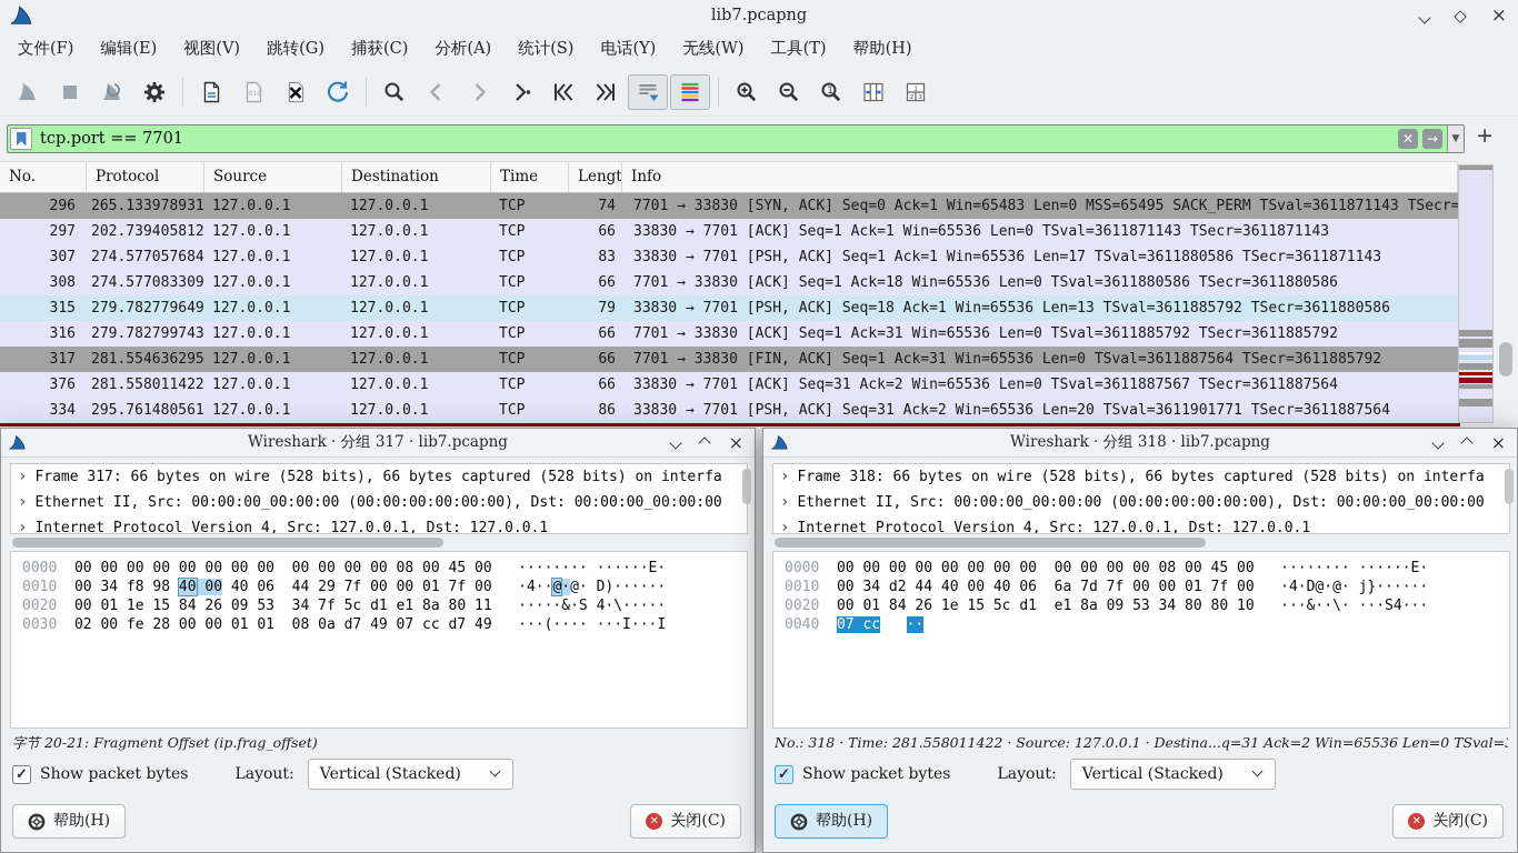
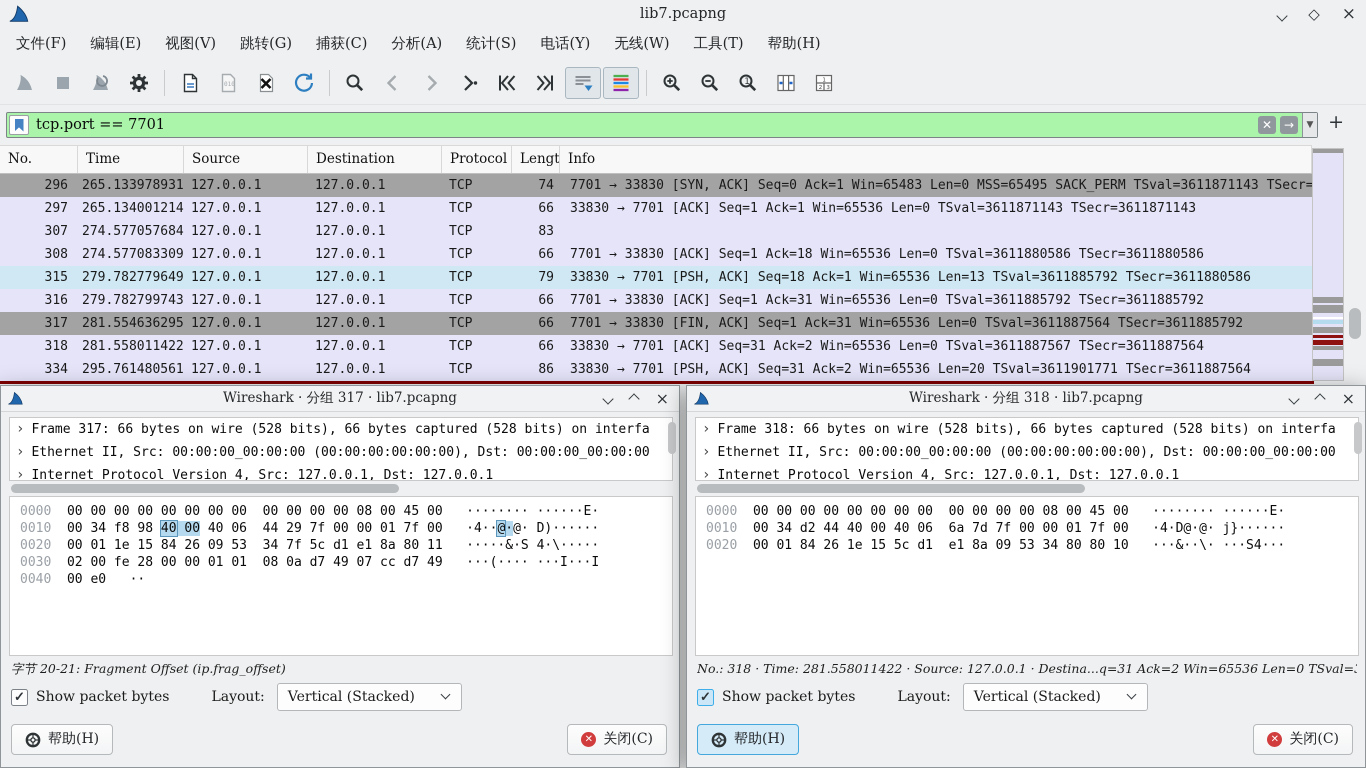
  lib7.pcapng
  ◇
  ×
  文件(F)
  编辑(E)
  视图(V)
  跳转(G)
  捕获(C)
  分析(A)
  统计(S)
  电话(Y)
  无线(W)
  工具(T)
  帮助(H)
  1
  tcp.port == 7701
  ✕
  →
  ▼
  +
  No.
- Protocol
+ Time
  Source
  Destination
- Time
+ Protocol
  Lengt
  Info
  296
  265.133978931
  127.0.0.1
  127.0.0.1
  TCP
  74
  7701 → 33830 [SYN, ACK] Seq=0 Ack=1 Win=65483 Len=0 MSS=65495 SACK_PERM TSval=3611871143 TSecr=
  297
- 202.739405812
+ 265.134001214
  127.0.0.1
  127.0.0.1
  TCP
  66
  33830 → 7701 [ACK] Seq=1 Ack=1 Win=65536 Len=0 TSval=3611871143 TSecr=3611871143
  307
  274.577057684
  127.0.0.1
  127.0.0.1
  TCP
  83
- 33830 → 7701 [PSH, ACK] Seq=1 Ack=1 Win=65536 Len=17 TSval=3611880586 TSecr=3611871143
  308
  274.577083309
  127.0.0.1
  127.0.0.1
  TCP
  66
  7701 → 33830 [ACK] Seq=1 Ack=18 Win=65536 Len=0 TSval=3611880586 TSecr=3611880586
  315
  279.782779649
  127.0.0.1
  127.0.0.1
  TCP
  79
  33830 → 7701 [PSH, ACK] Seq=18 Ack=1 Win=65536 Len=13 TSval=3611885792 TSecr=3611880586
  316
  279.782799743
  127.0.0.1
  127.0.0.1
  TCP
  66
  7701 → 33830 [ACK] Seq=1 Ack=31 Win=65536 Len=0 TSval=3611885792 TSecr=3611885792
  317
  281.554636295
  127.0.0.1
  127.0.0.1
  TCP
  66
  7701 → 33830 [FIN, ACK] Seq=1 Ack=31 Win=65536 Len=0 TSval=3611887564 TSecr=3611885792
- 376
+ 318
  281.558011422
  127.0.0.1
  127.0.0.1
  TCP
  66
  33830 → 7701 [ACK] Seq=31 Ack=2 Win=65536 Len=0 TSval=3611887567 TSecr=3611887564
  334
  295.761480561
  127.0.0.1
  127.0.0.1
  TCP
  86
  33830 → 7701 [PSH, ACK] Seq=31 Ack=2 Win=65536 Len=20 TSval=3611901771 TSecr=3611887564
  Wireshark · 分组 317 · lib7.pcapng
  ×
  › Frame 317: 66 bytes on wire (528 bits), 66 bytes captured (528 bits) on interfa
  › Ethernet II, Src: 00:00:00_00:00:00 (00:00:00:00:00:00), Dst: 00:00:00_00:00:00
  › Internet Protocol Version 4, Src: 127.0.0.1, Dst: 127.0.0.1
  0000 00 00 00 00 00 00 00 00 00 00 00 00 08 00 45 00 ········ ······E·
  0010 00 34 f8 98 40 00 40 06 44 29 7f 00 00 01 7f 00 ·4··@·@· D)······
  0020 00 01 1e 15 84 26 09 53 34 7f 5c d1 e1 8a 80 11 ·····&·S 4·\·····
  0030 02 00 fe 28 00 00 01 01 08 0a d7 49 07 cc d7 49 ···(···· ···I···I
+ 0040 00 e0 ··
  字节 20-21: Fragment Offset (ip.frag_offset)
  ✓
  Show packet bytes
  Layout:
  Vertical (Stacked)
  帮助(H)
  ✕
  关闭(C)
  Wireshark · 分组 318 · lib7.pcapng
  ×
  › Frame 318: 66 bytes on wire (528 bits), 66 bytes captured (528 bits) on interfa
  › Ethernet II, Src: 00:00:00_00:00:00 (00:00:00:00:00:00), Dst: 00:00:00_00:00:00
  › Internet Protocol Version 4, Src: 127.0.0.1, Dst: 127.0.0.1
  0000 00 00 00 00 00 00 00 00 00 00 00 00 08 00 45 00 ········ ······E·
  0010 00 34 d2 44 40 00 40 06 6a 7d 7f 00 00 01 7f 00 ·4·D@·@· j}······
  0020 00 01 84 26 1e 15 5c d1 e1 8a 09 53 34 80 80 10 ···&··\· ···S4···
- 0040 07 cc ··
  No.: 318 · Time: 281.558011422 · Source: 127.0.0.1 · Destina...q=31 Ack=2 Win=65536 Len=0 TSval=
  ✓
  Show packet bytes
  Layout:
  Vertical (Stacked)
  帮助(H)
  ✕
  关闭(C)
